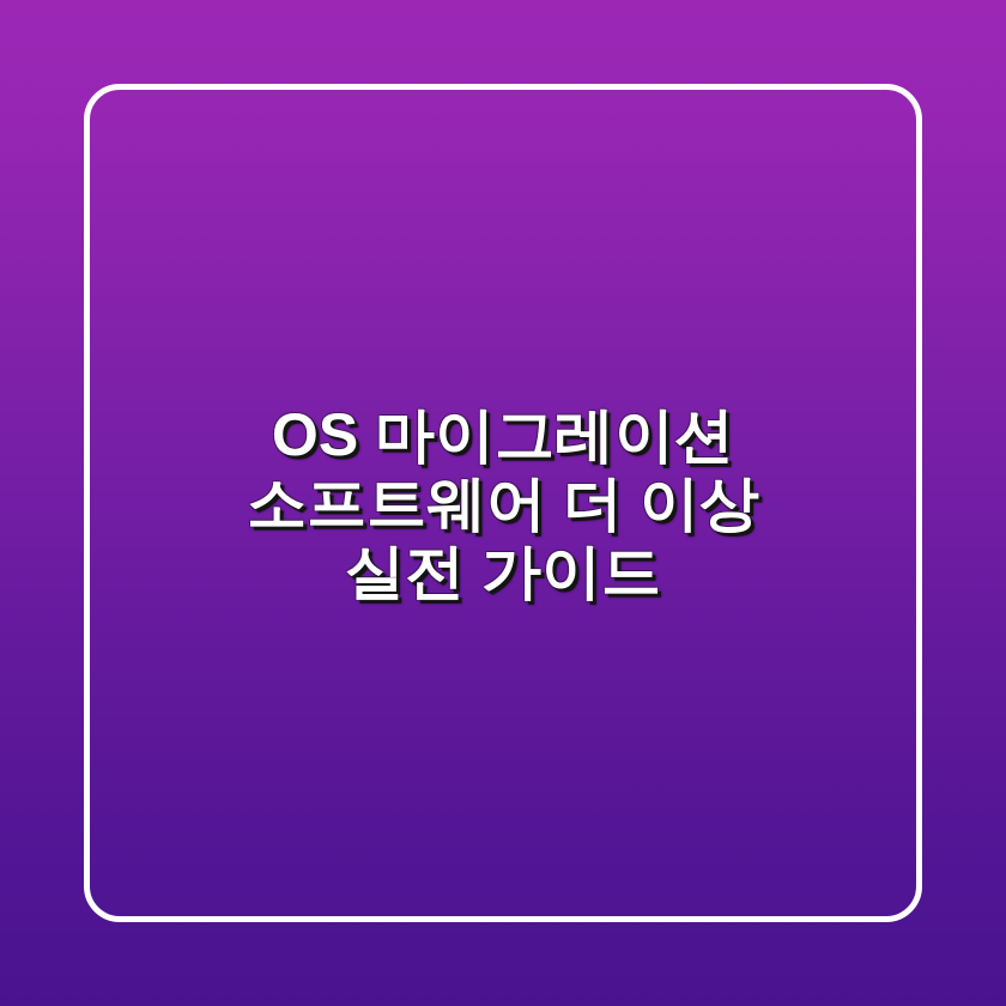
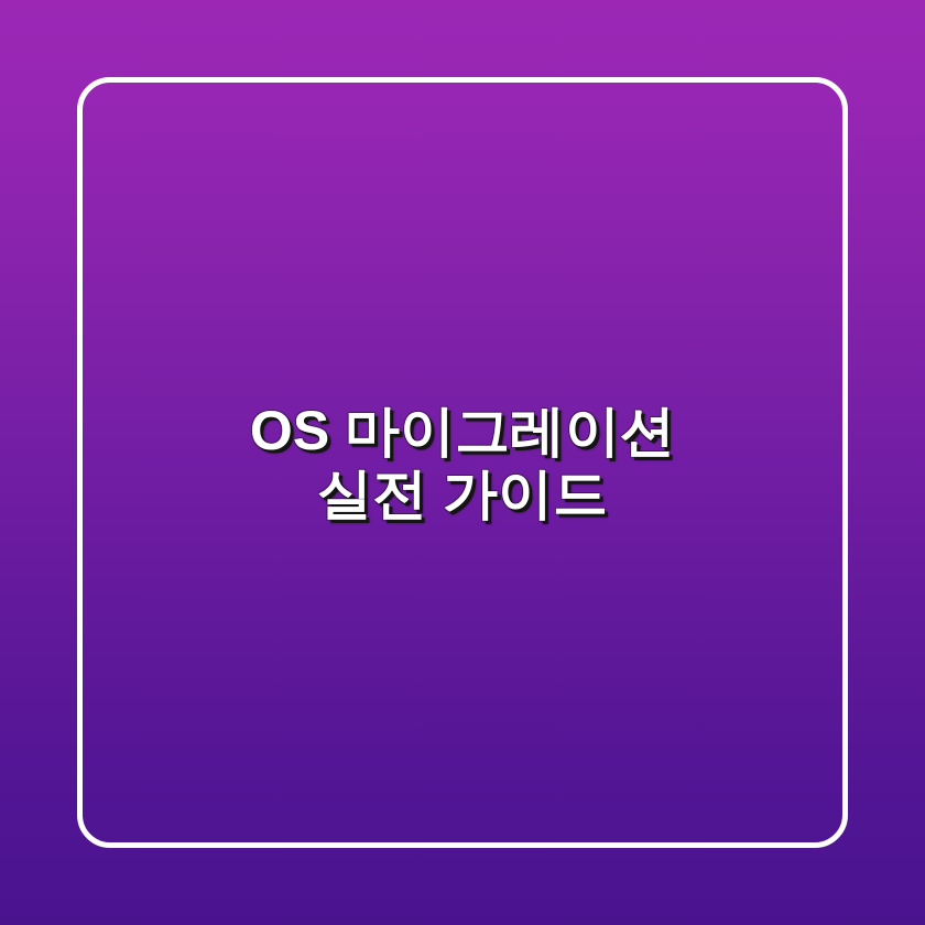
  OS 마이그레이션
- 소프트웨어 더 이상
  실전 가이드
